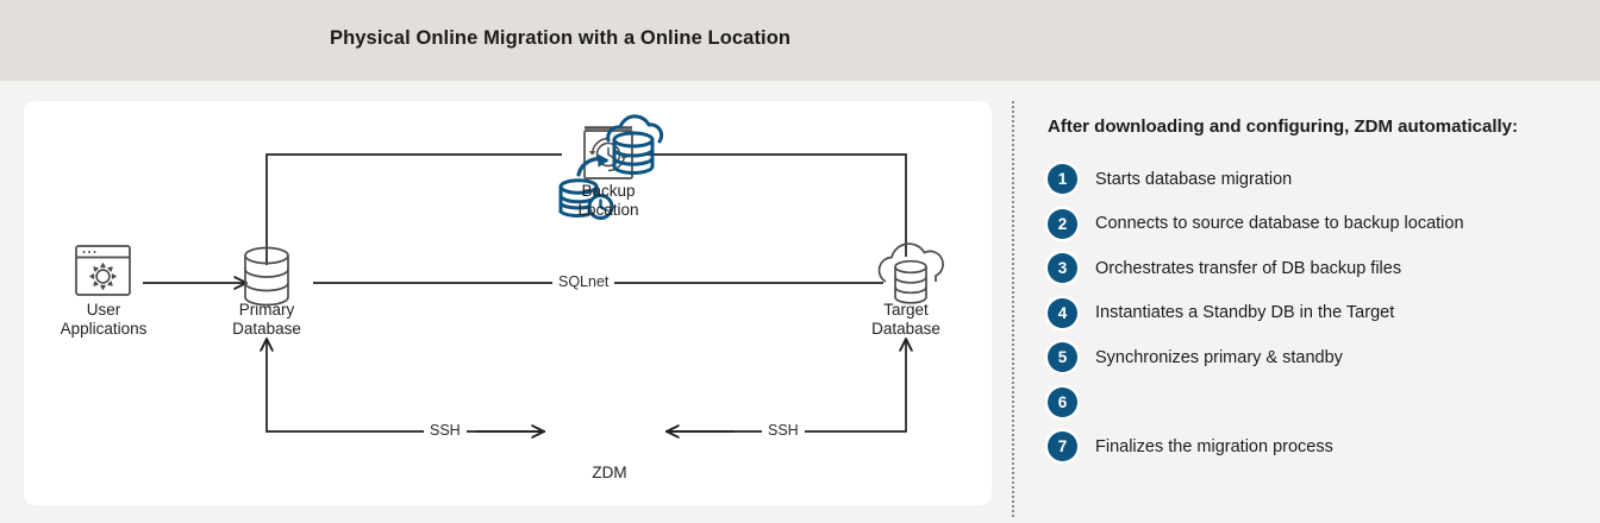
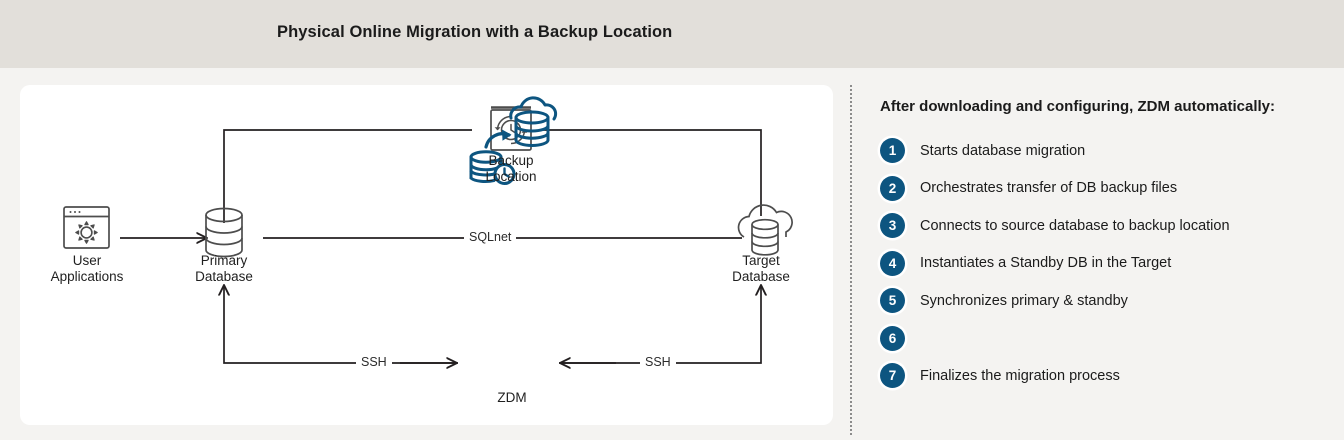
- Physical Online Migration with a Online Location
+ Physical Online Migration with a Backup Location
  User
  Applications
  Primary
  Database
  Backup
  Location
  Target
  Database
  ZDM
  SQLnet
  SSH
  SSH
  After downloading and configuring, ZDM automatically:
  1
  Starts database migration
  2
- Connects to source database to backup location
+ Orchestrates transfer of DB backup files
  3
- Orchestrates transfer of DB backup files
+ Connects to source database to backup location
  4
  Instantiates a Standby DB in the Target
  5
  Synchronizes primary & standby
  6
  7
  Finalizes the migration process
